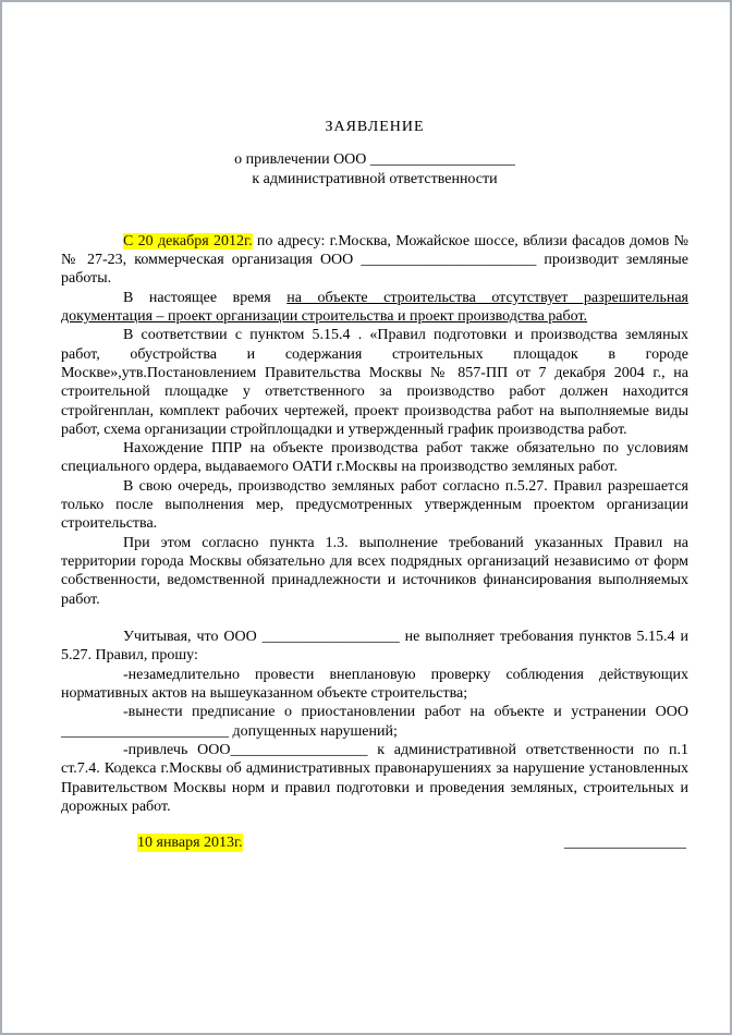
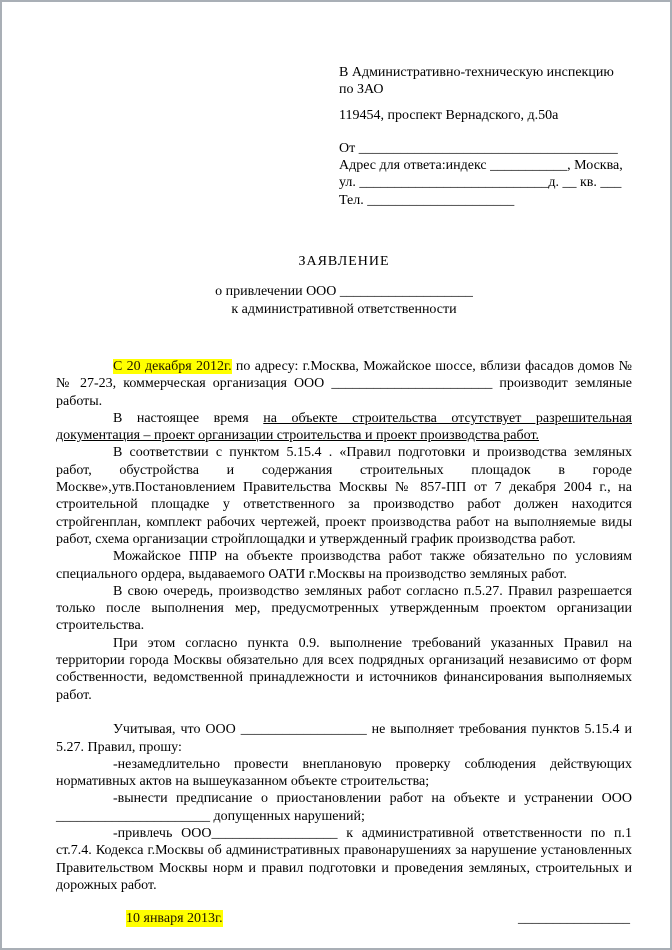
+ В Административно-техническую инспекцию
+ по ЗАО
+ 119454, проспект Вернадского, д.50а
+ От _____________________________________
+ Адрес для ответа:индекс ___________, Москва,
+ ул. ___________________________д. __ кв. ___
+ Тел. _____________________
  ЗАЯВЛЕНИЕ
  о привлечении ООО ___________________
  к административной ответственности
  С 20 декабря 2012г. по адресу: г.Москва, Можайское шоссе, вблизи фасадов домов №№ 27-23, коммерческая организация ООО _______________________ производит земляные работы.
  В настоящее время на объекте строительства отсутствует разрешительная документация – проект организации строительства и проект производства работ.
  В соответствии с пунктом 5.15.4 . «Правил подготовки и производства земляных работ, обустройства и содержания строительных площадок в городе Москве»,утв.Постановлением Правительства Москвы № 857-ПП от 7 декабря 2004 г., на строительной площадке у ответственного за производство работ должен находится стройгенплан, комплект рабочих чертежей, проект производства работ на выполняемые виды работ, схема организации стройплощадки и утвержденный график производства работ.
- Нахождение ППР на объекте производства работ также обязательно по условиям специального ордера, выдаваемого ОАТИ г.Москвы на производство земляных работ.
+ Можайское ППР на объекте производства работ также обязательно по условиям специального ордера, выдаваемого ОАТИ г.Москвы на производство земляных работ.
  В свою очередь, производство земляных работ согласно п.5.27. Правил разрешается только после выполнения мер, предусмотренных утвержденным проектом организации строительства.
- При этом согласно пункта 1.3. выполнение требований указанных Правил на территории города Москвы обязательно для всех подрядных организаций независимо от форм собственности, ведомственной принадлежности и источников финансирования выполняемых работ.
+ При этом согласно пункта 0.9. выполнение требований указанных Правил на территории города Москвы обязательно для всех подрядных организаций независимо от форм собственности, ведомственной принадлежности и источников финансирования выполняемых работ.
  Учитывая, что ООО __________________ не выполняет требования пунктов 5.15.4 и 5.27. Правил, прошу:
  -незамедлительно провести внеплановую проверку соблюдения действующих нормативных актов на вышеуказанном объекте строительства;
  -вынести предписание о приостановлении работ на объекте и устранении ООО ______________________ допущенных нарушений;
  -привлечь ООО__________________ к административной ответственности по п.1 ст.7.4. Кодекса г.Москвы об административных правонарушениях за нарушение установленных Правительством Москвы норм и правил подготовки и проведения земляных, строительных и дорожных работ.
  10 января 2013г.
  ________________
